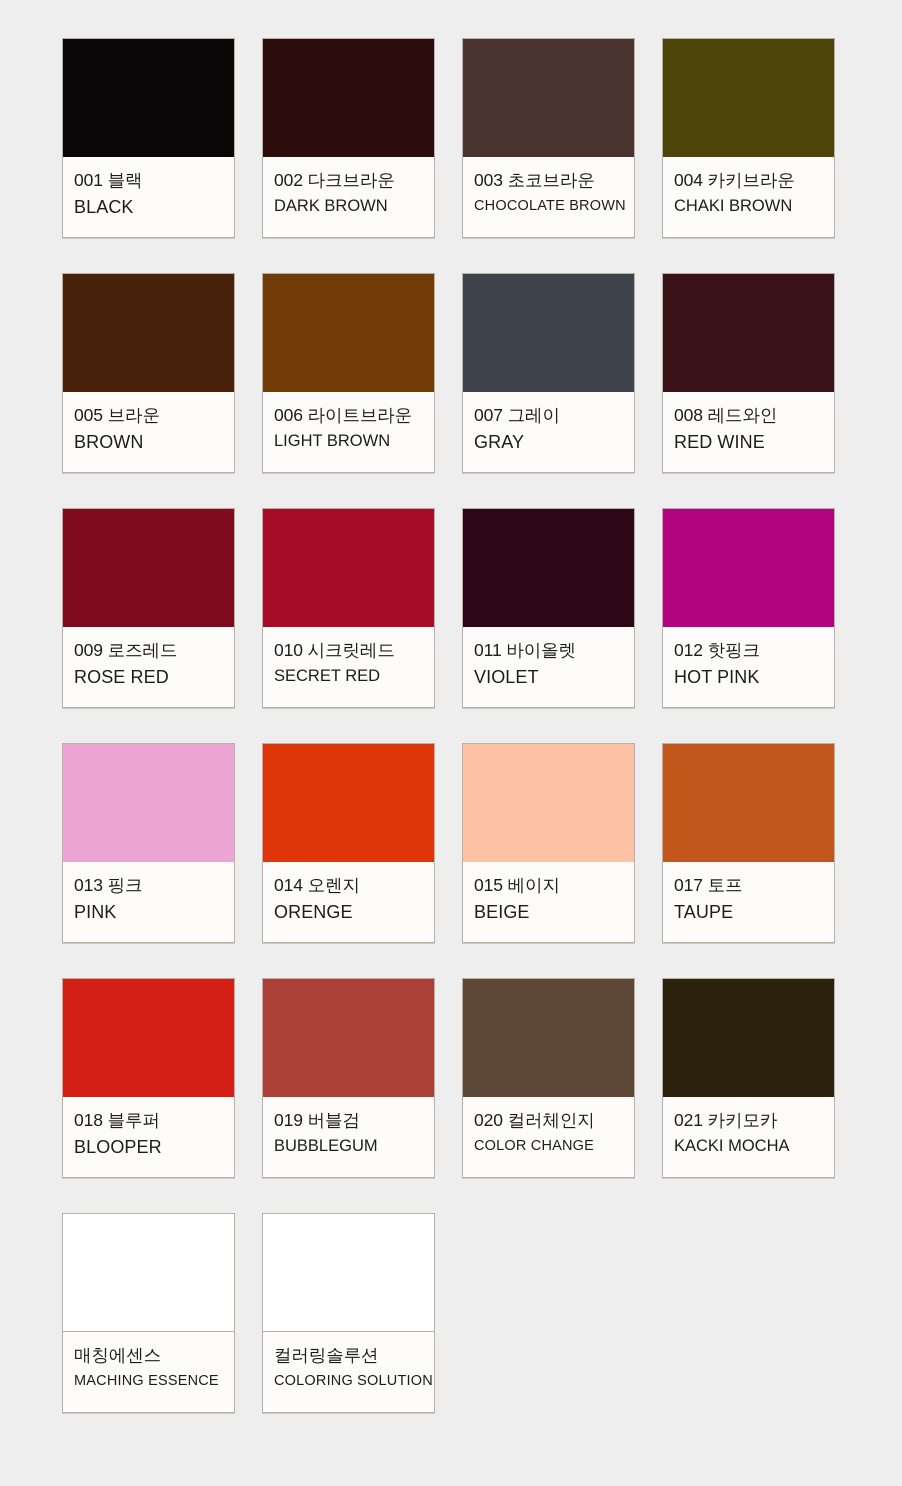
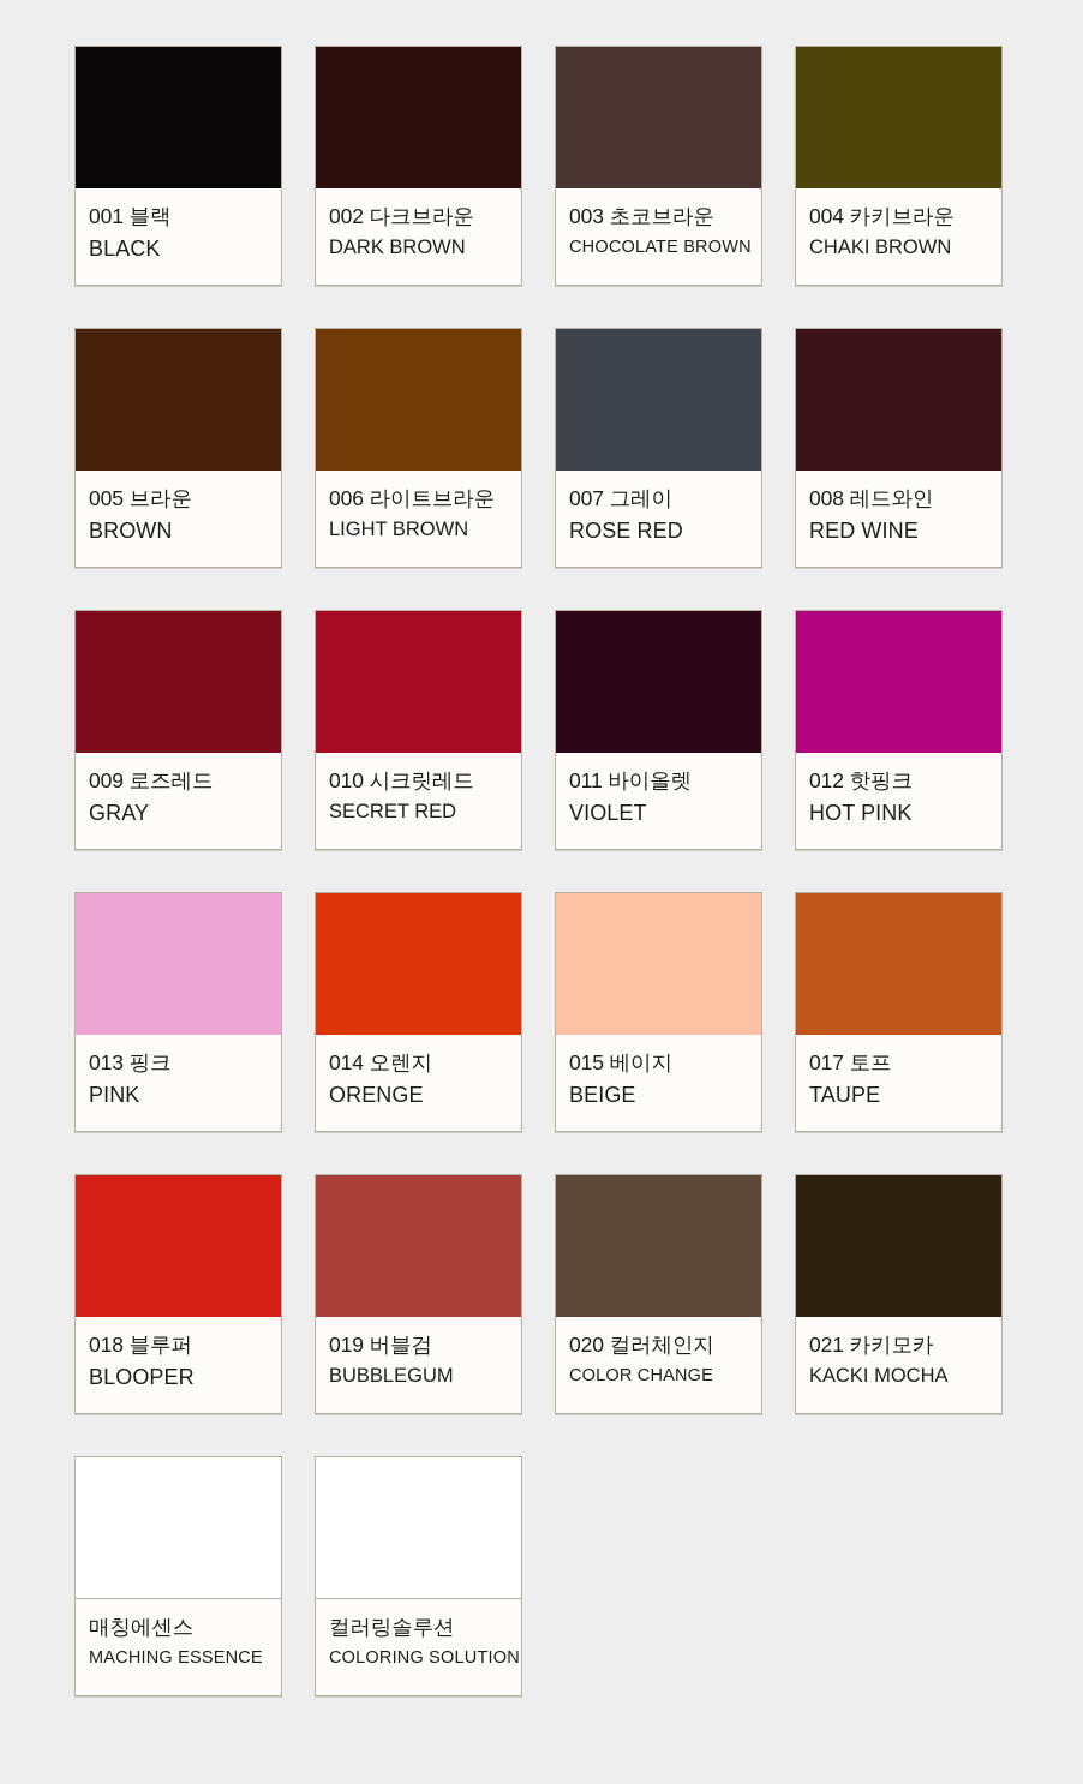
  001 블랙
  BLACK
  002 다크브라운
  DARK BROWN
  003 초코브라운
  CHOCOLATE BROWN
  004 카키브라운
  CHAKI BROWN
  005 브라운
  BROWN
  006 라이트브라운
  LIGHT BROWN
  007 그레이
- GRAY
+ ROSE RED
  008 레드와인
  RED WINE
  009 로즈레드
- ROSE RED
+ GRAY
  010 시크릿레드
  SECRET RED
  011 바이올렛
  VIOLET
  012 핫핑크
  HOT PINK
  013 핑크
  PINK
  014 오렌지
  ORENGE
  015 베이지
  BEIGE
  017 토프
  TAUPE
  018 블루퍼
  BLOOPER
  019 버블검
  BUBBLEGUM
  020 컬러체인지
  COLOR CHANGE
  021 카키모카
  KACKI MOCHA
  매칭에센스
  MACHING ESSENCE
  컬러링솔루션
  COLORING SOLUTION
